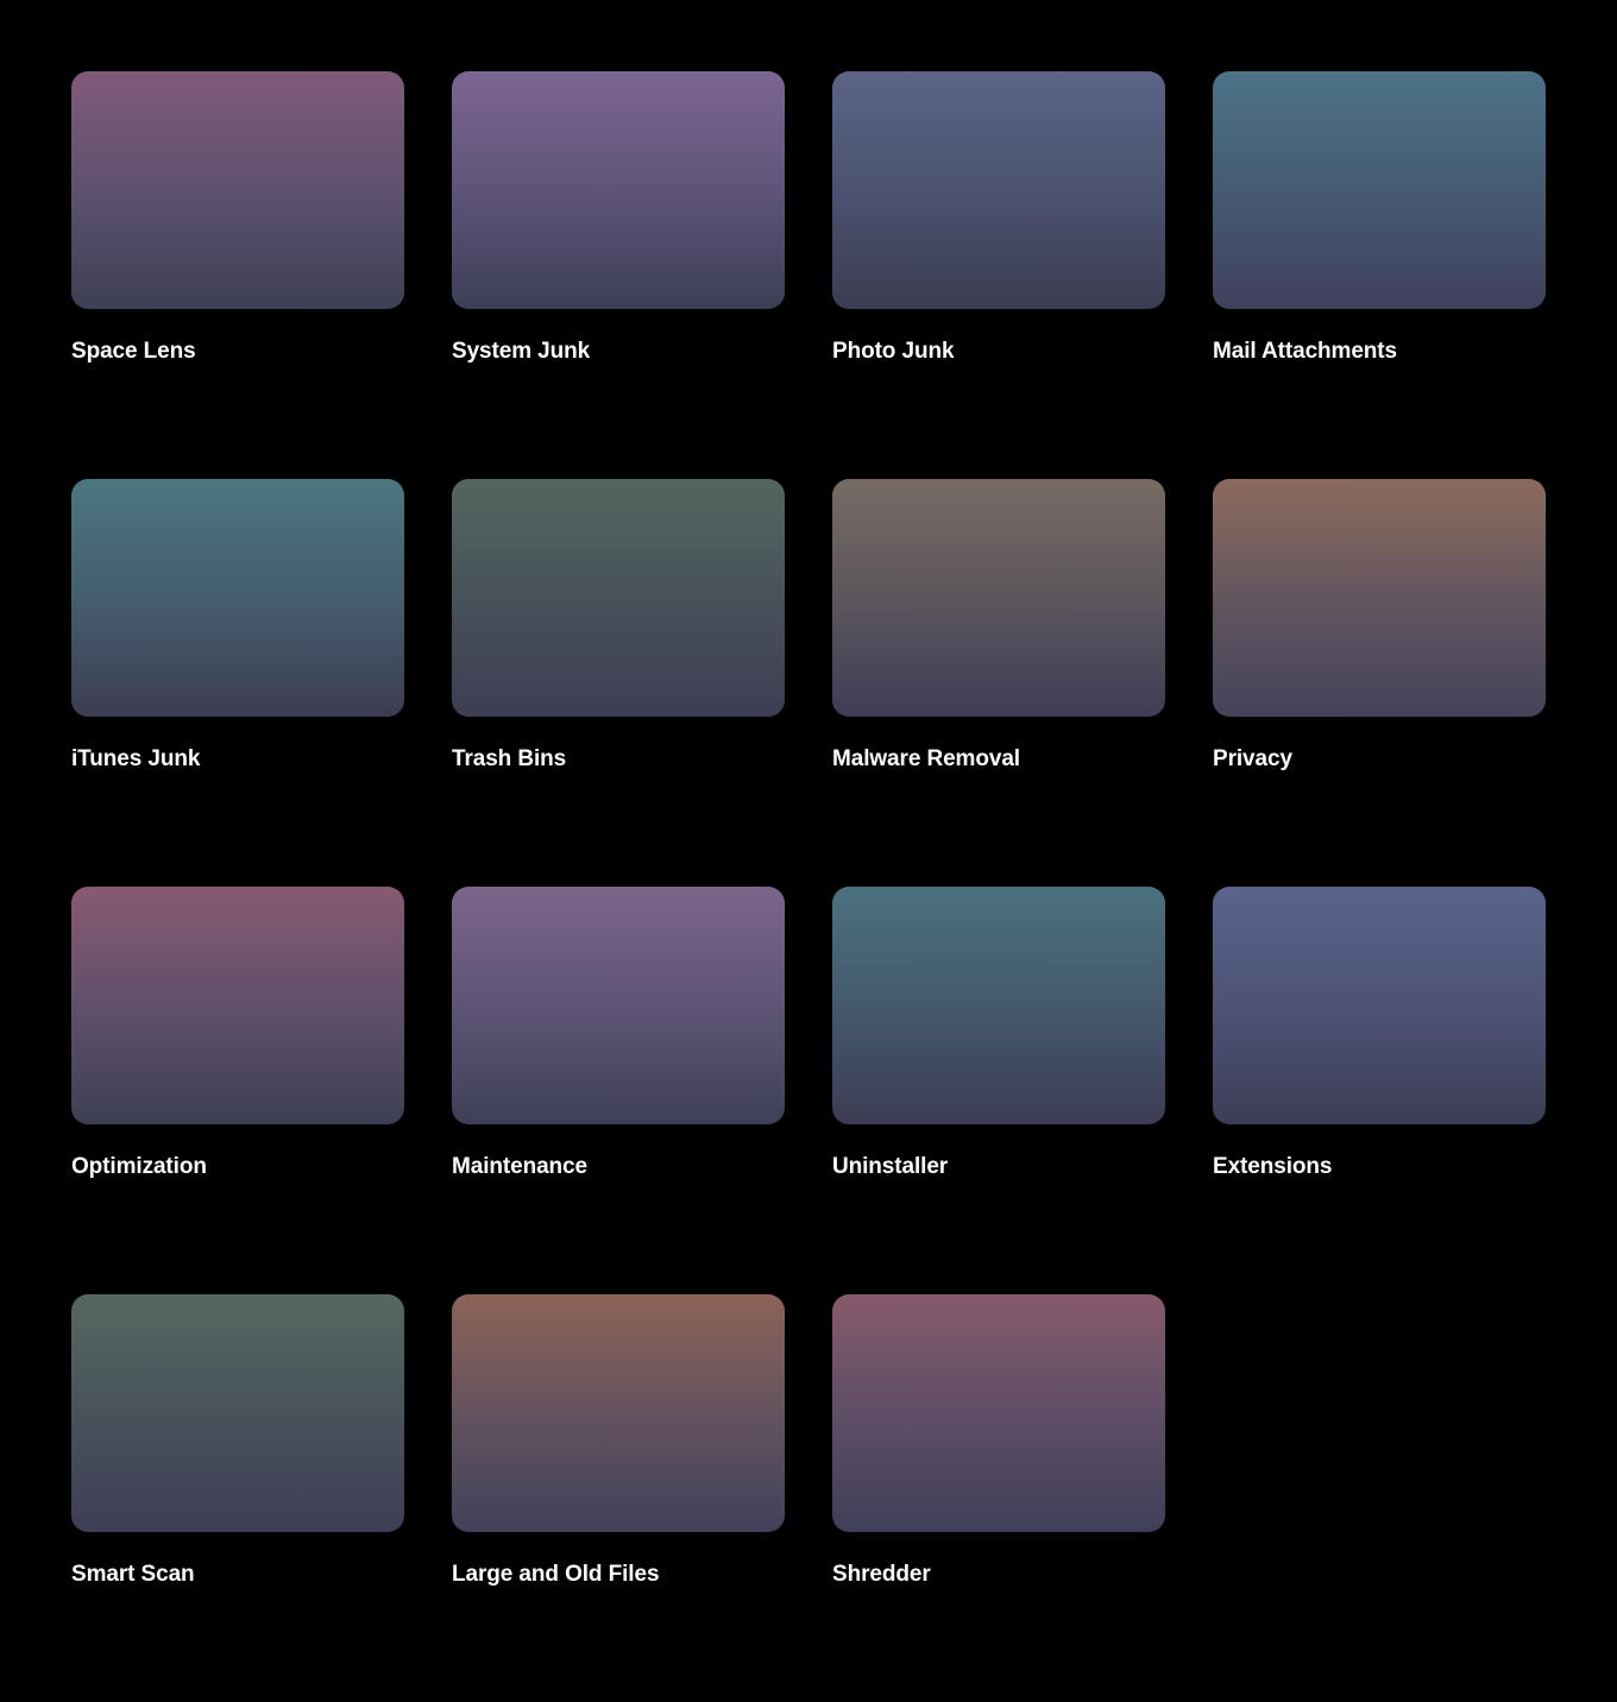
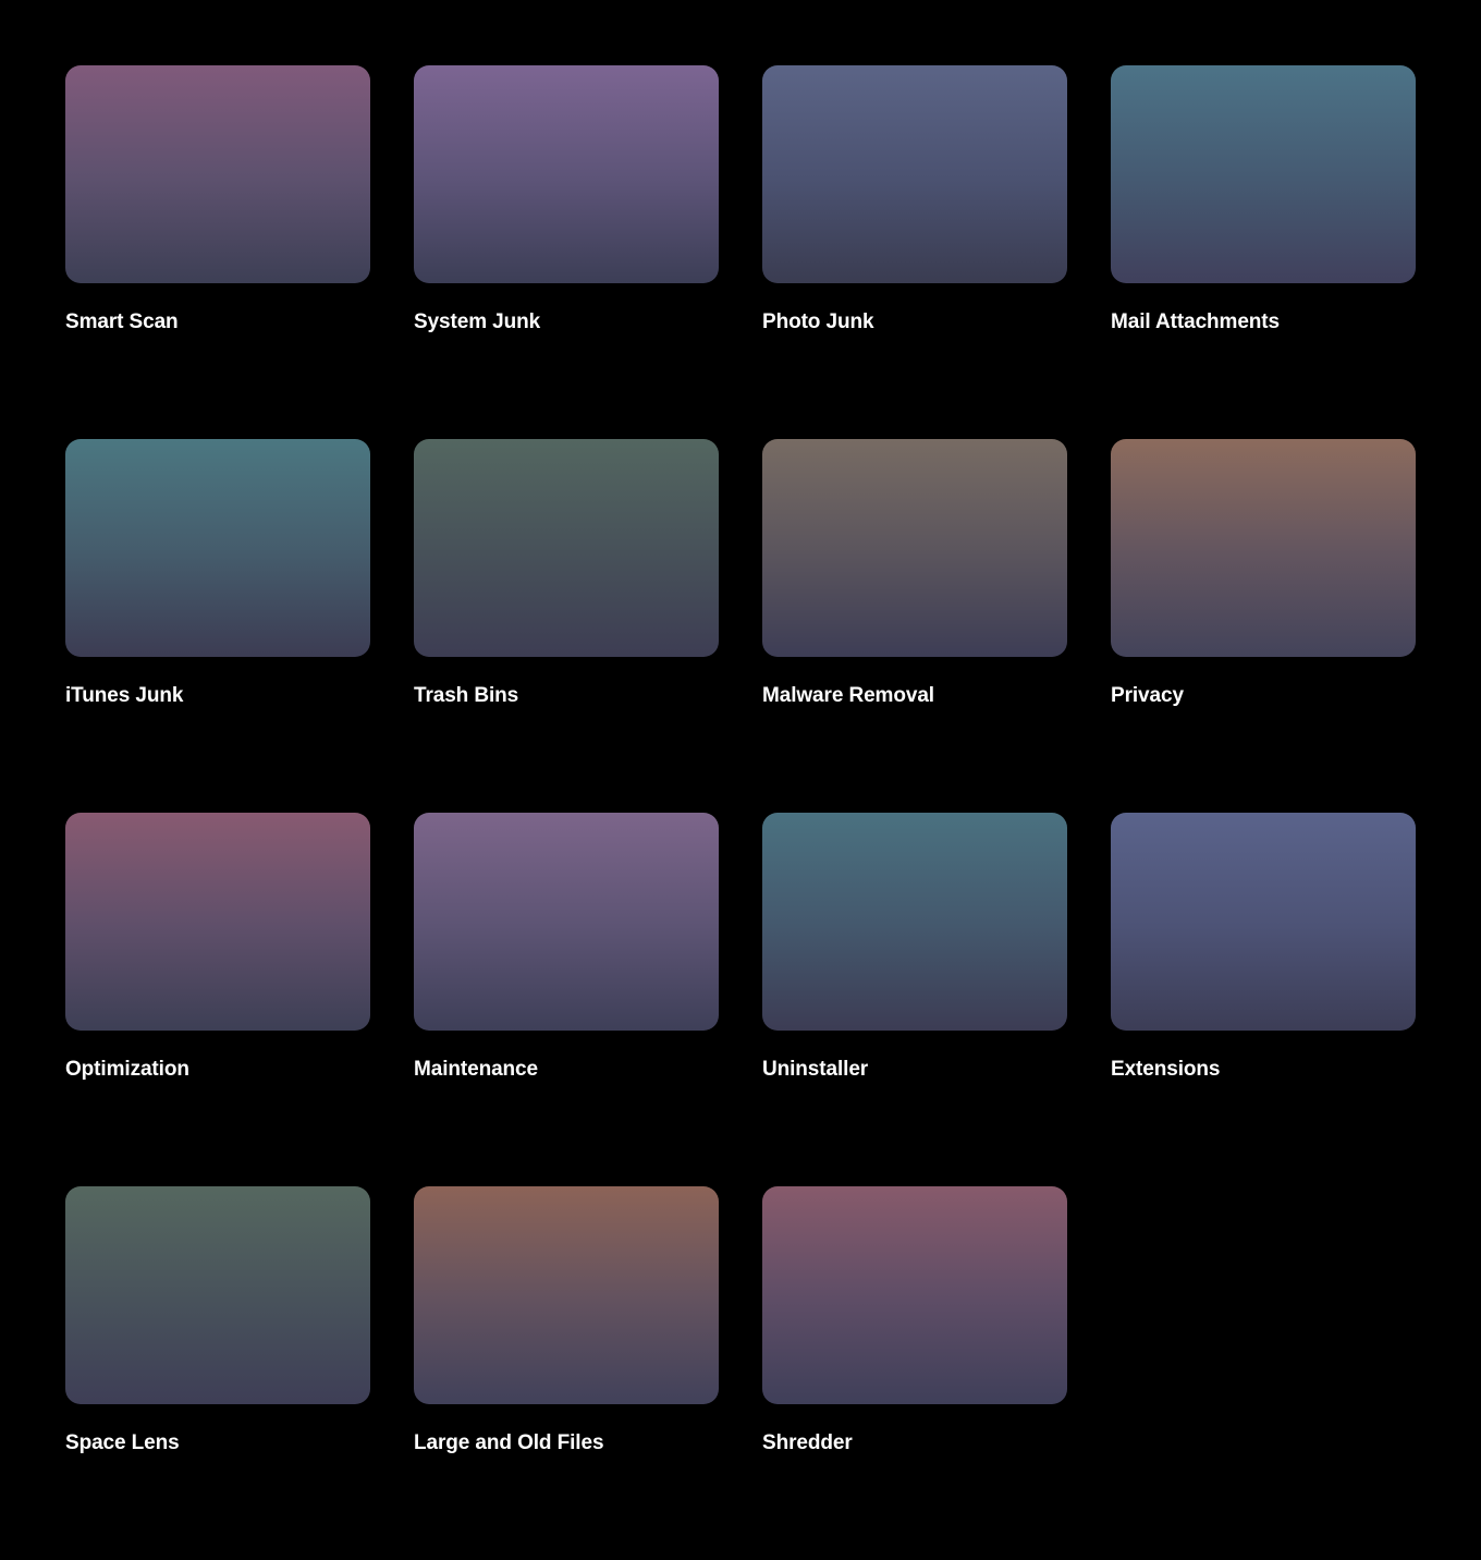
- Space Lens
+ Smart Scan
  System Junk
  Photo Junk
  Mail Attachments
  iTunes Junk
  Trash Bins
  Malware Removal
  Privacy
  Optimization
  Maintenance
  Uninstaller
  Extensions
- Smart Scan
+ Space Lens
  Large and Old Files
  Shredder
